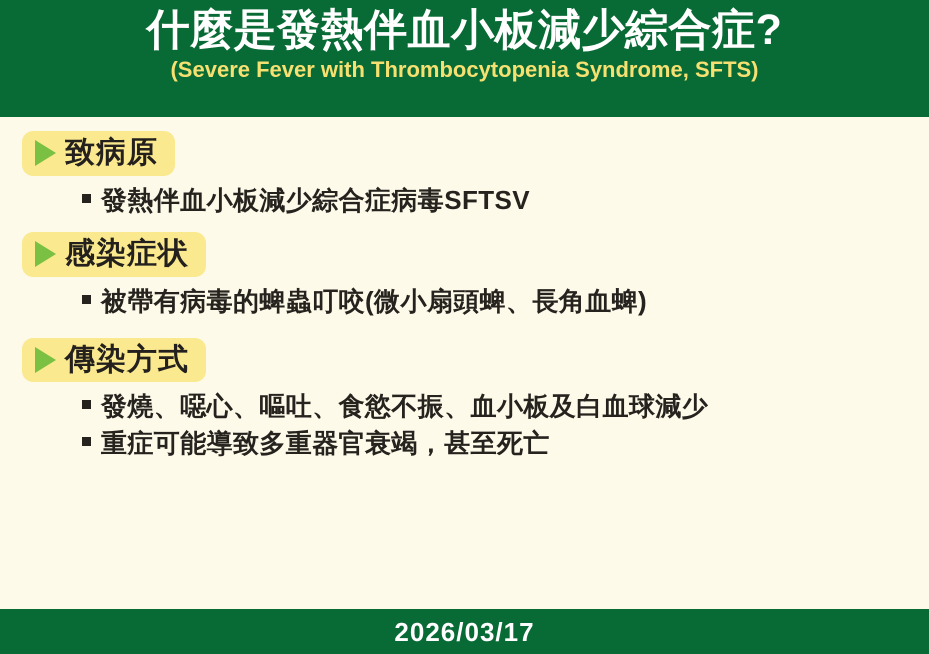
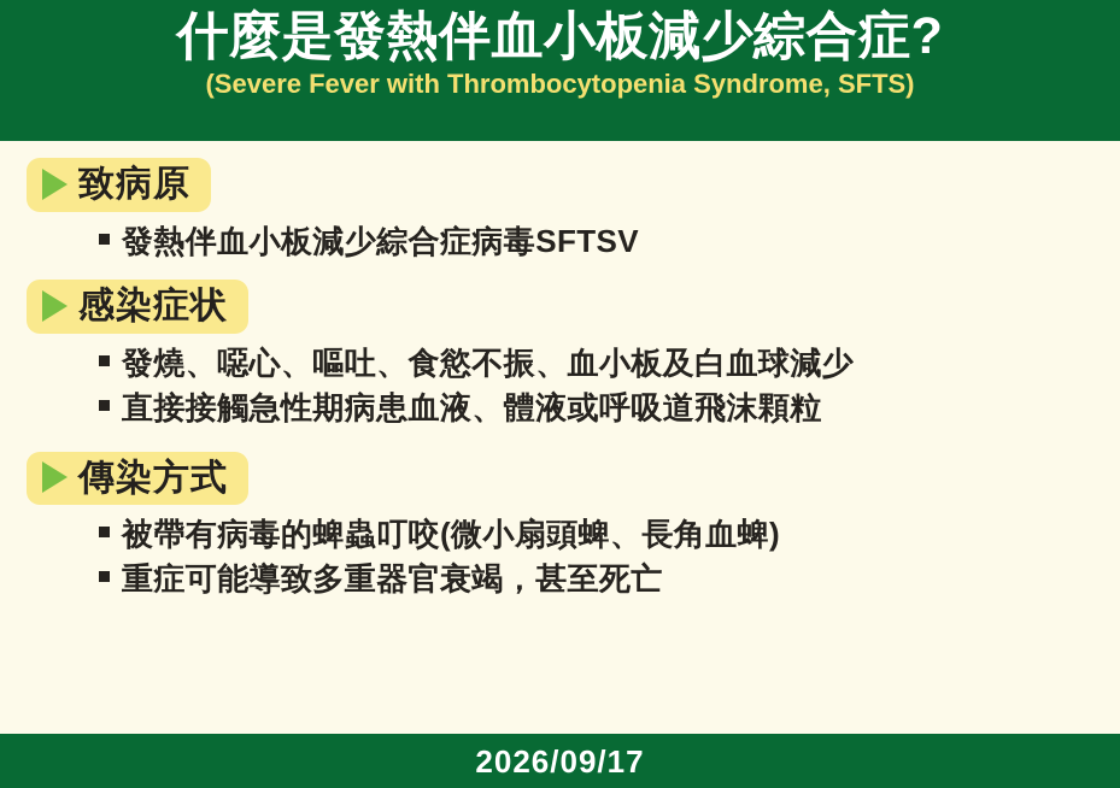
  什麼是發熱伴血小板減少綜合症?
  (Severe Fever with Thrombocytopenia Syndrome, SFTS)
  致病原
  發熱伴血小板減少綜合症病毒SFTSV
  感染症状
- 被帶有病毒的蜱蟲叮咬(微小扇頭蜱、長角血蜱)
+ 發燒、噁心、嘔吐、食慾不振、血小板及白血球減少
+ 直接接觸急性期病患血液、體液或呼吸道飛沫顆粒
  傳染方式
- 發燒、噁心、嘔吐、食慾不振、血小板及白血球減少
+ 被帶有病毒的蜱蟲叮咬(微小扇頭蜱、長角血蜱)
  重症可能導致多重器官衰竭，甚至死亡
- 2026/03/17
+ 2026/09/17
